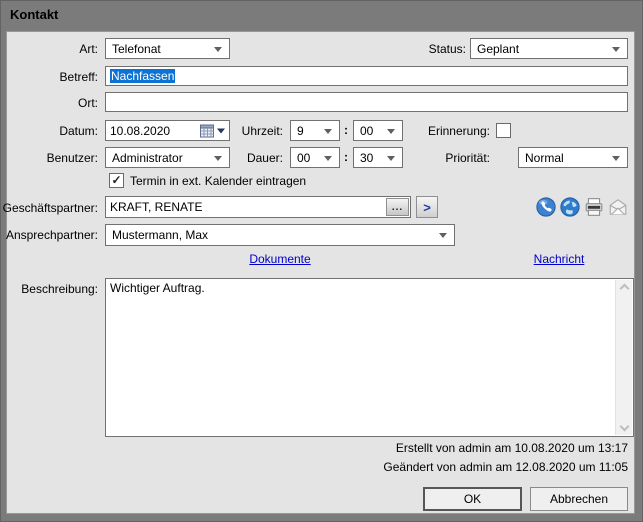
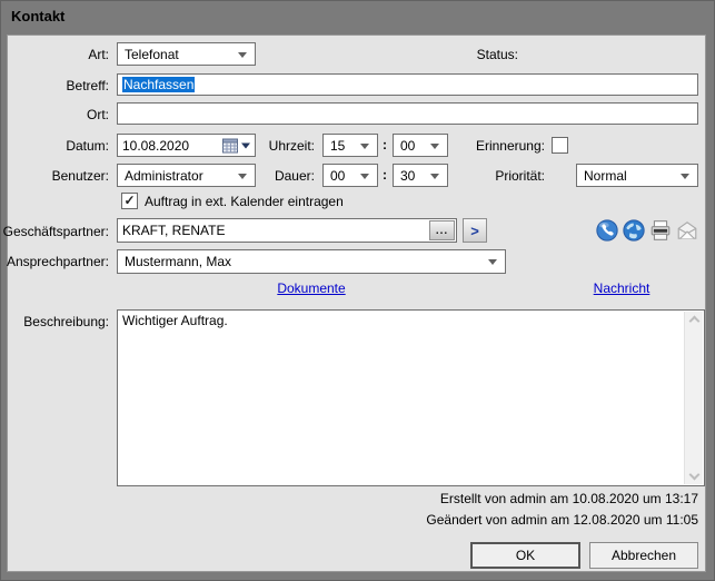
  Kontakt
  Art:
  Telefonat
  Status:
- Geplant
  Betreff:
  Nachfassen
  Ort:
  Datum:
  10.08.2020
  Uhrzeit:
- 9
+ 15
  :
  00
  Erinnerung:
  Benutzer:
  Administrator
  Dauer:
  00
  :
  30
  Priorität:
  Normal
- Termin in ext. Kalender eintragen
+ Auftrag in ext. Kalender eintragen
  Geschäftspartner:
  KRAFT, RENATE
  ...
  >
  Ansprechpartner:
  Mustermann, Max
  Dokumente
  Nachricht
  Beschreibung:
  Wichtiger Auftrag.
  Erstellt von admin am 10.08.2020 um 13:17
  Geändert von admin am 12.08.2020 um 11:05
  OK
  Abbrechen
